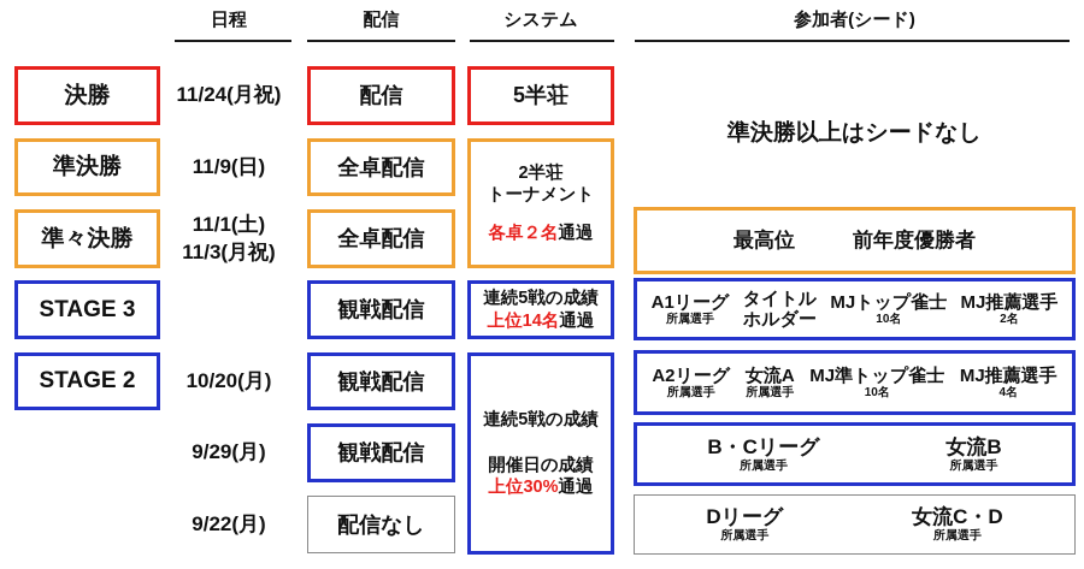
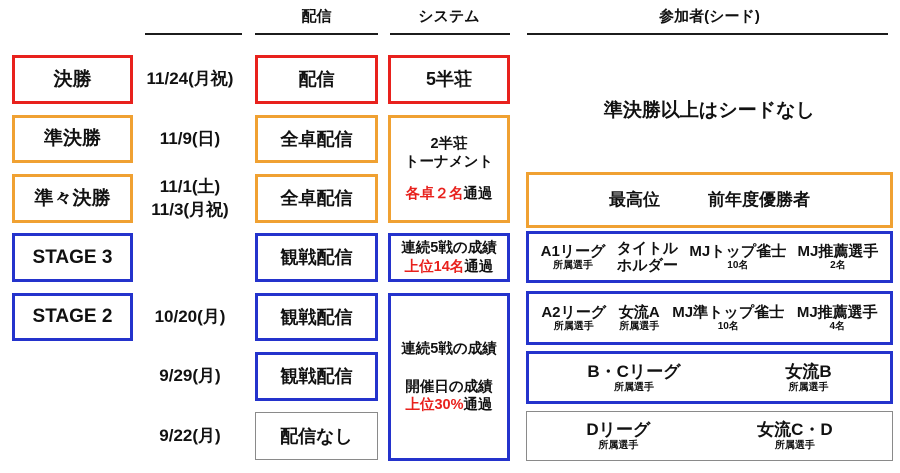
- 日程
  配信
  システム
  参加者(シード)
  決勝
  準決勝
  準々決勝
  STAGE 3
  STAGE 2
  11/24(月祝)
  11/9(日)
  11/1(土)
  11/3(月祝)
  10/20(月)
  9/29(月)
  9/22(月)
  配信
  全卓配信
  全卓配信
  観戦配信
  観戦配信
  観戦配信
  配信なし
  5半荘
  2半荘
  トーナメント
  各卓２名通過
  連続5戦の成績
  上位14名通過
  連続5戦の成績
  開催日の成績
  上位30%通過
  準決勝以上はシードなし
  最高位
  前年度優勝者
  A1リーグ
  所属選手
  タイトル
  ホルダー
  MJトップ雀士
  10名
  MJ推薦選手
  2名
  A2リーグ
  所属選手
  女流A
  所属選手
  MJ準トップ雀士
  10名
  MJ推薦選手
  4名
  B・Cリーグ
  所属選手
  女流B
  所属選手
  Dリーグ
  所属選手
  女流C・D
  所属選手
